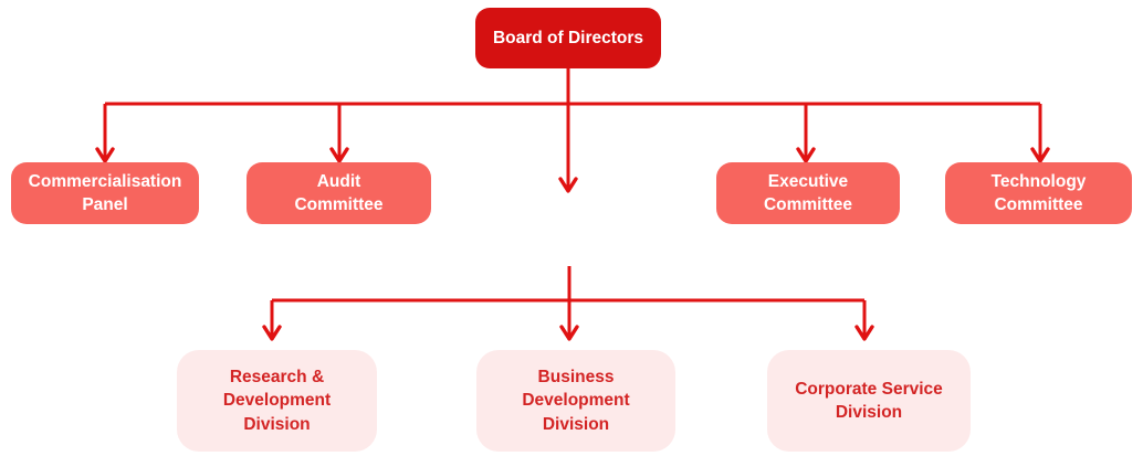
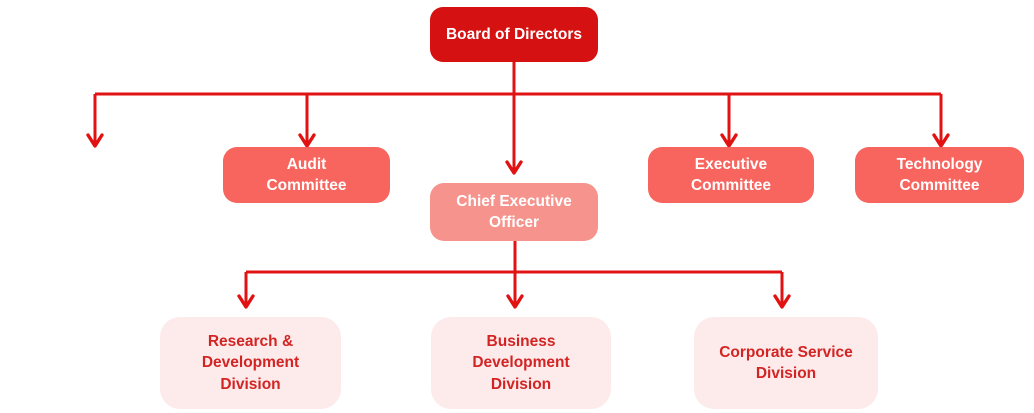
  Board of Directors
- Commercialisation
- Panel
  Audit
  Committee
+ Chief Executive
+ Officer
  Executive
  Committee
  Technology
  Committee
  Research &
  Development
  Division
  Business
  Development
  Division
  Corporate Service
  Division
